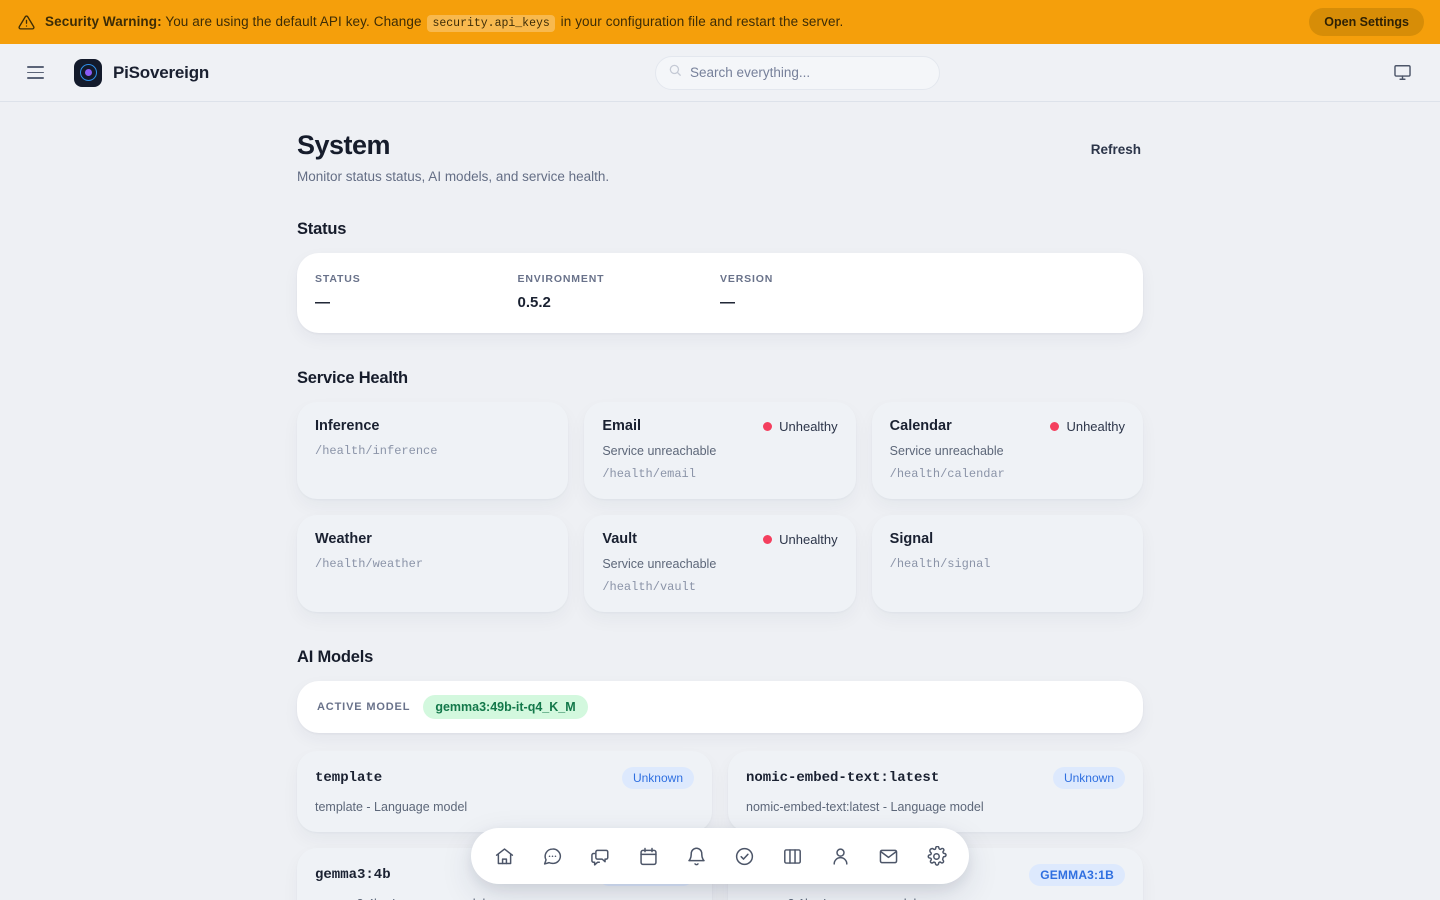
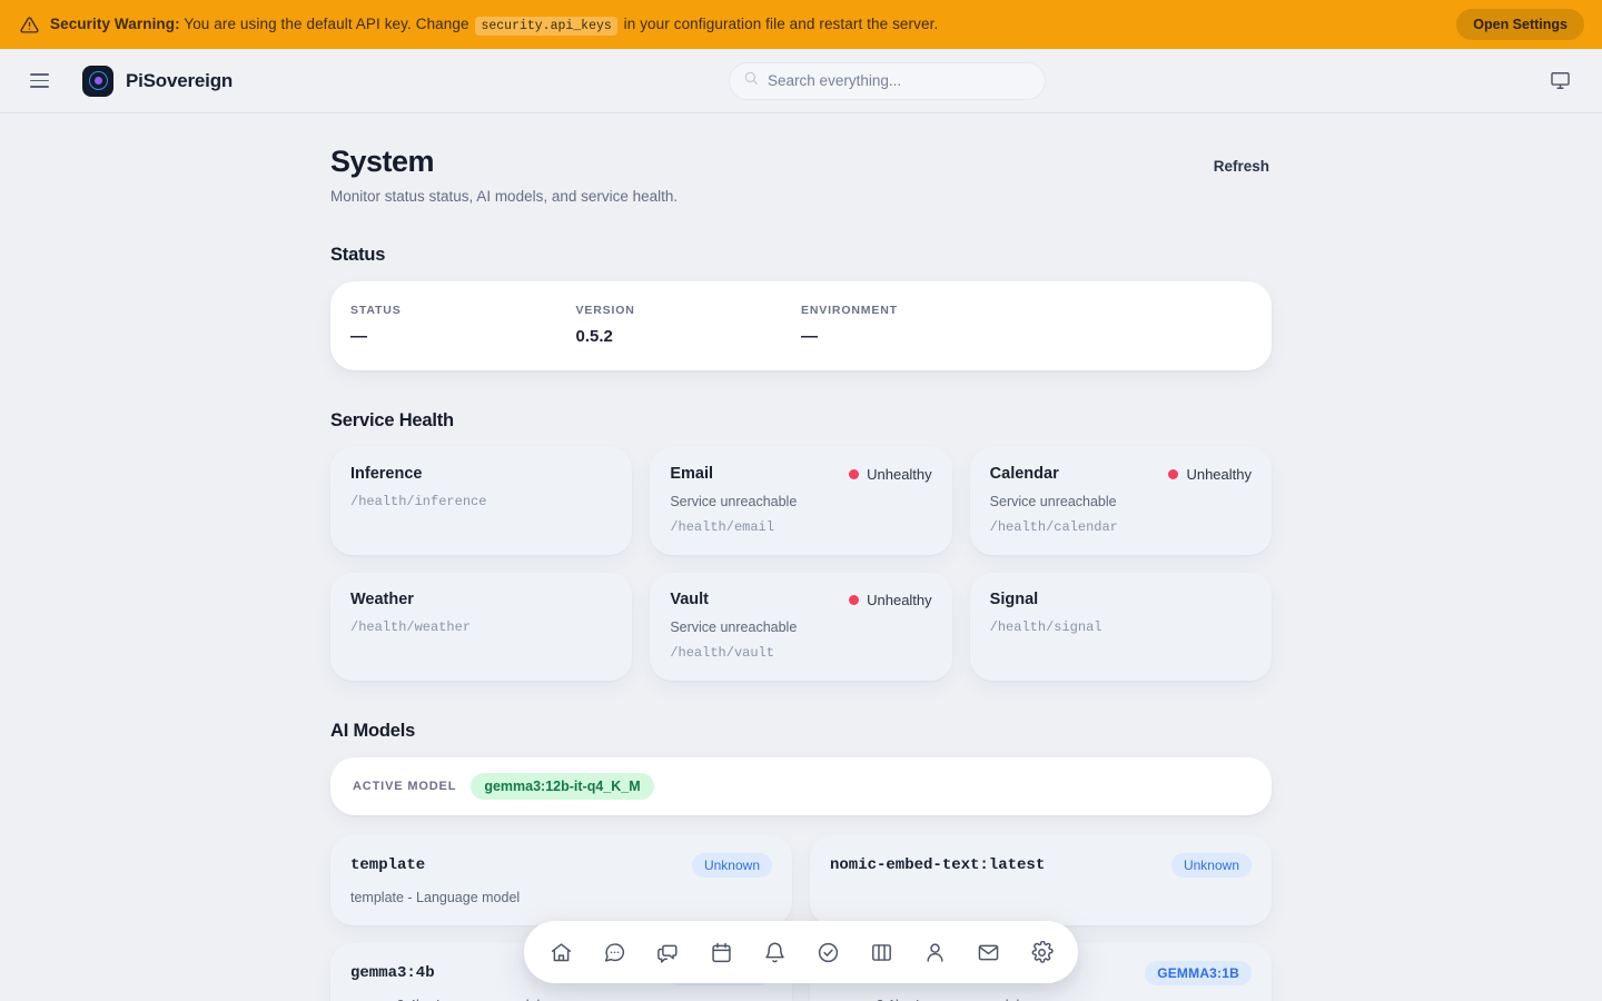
  Security Warning: You are using the default API key. Change security.api_keys in your configuration file and restart the server.
  Open Settings
  PiSovereign
  Search everything...
  System
  Monitor status status, AI models, and service health.
  Refresh
  Status
  STATUS
  —
- ENVIRONMENT
+ VERSION
  0.5.2
- VERSION
+ ENVIRONMENT
  —
  Service Health
  Inference
  /health/inference
  Email
  Unhealthy
  Service unreachable
  /health/email
  Calendar
  Unhealthy
  Service unreachable
  /health/calendar
  Weather
  /health/weather
  Vault
  Unhealthy
  Service unreachable
  /health/vault
  Signal
  /health/signal
  AI Models
  ACTIVE MODEL
- gemma3:49b-it-q4_K_M
+ gemma3:12b-it-q4_K_M
  template
  Unknown
  template - Language model
  nomic-embed-text:latest
  Unknown
- nomic-embed-text:latest - Language model
  gemma3:4b
  GEMMA3:1B
